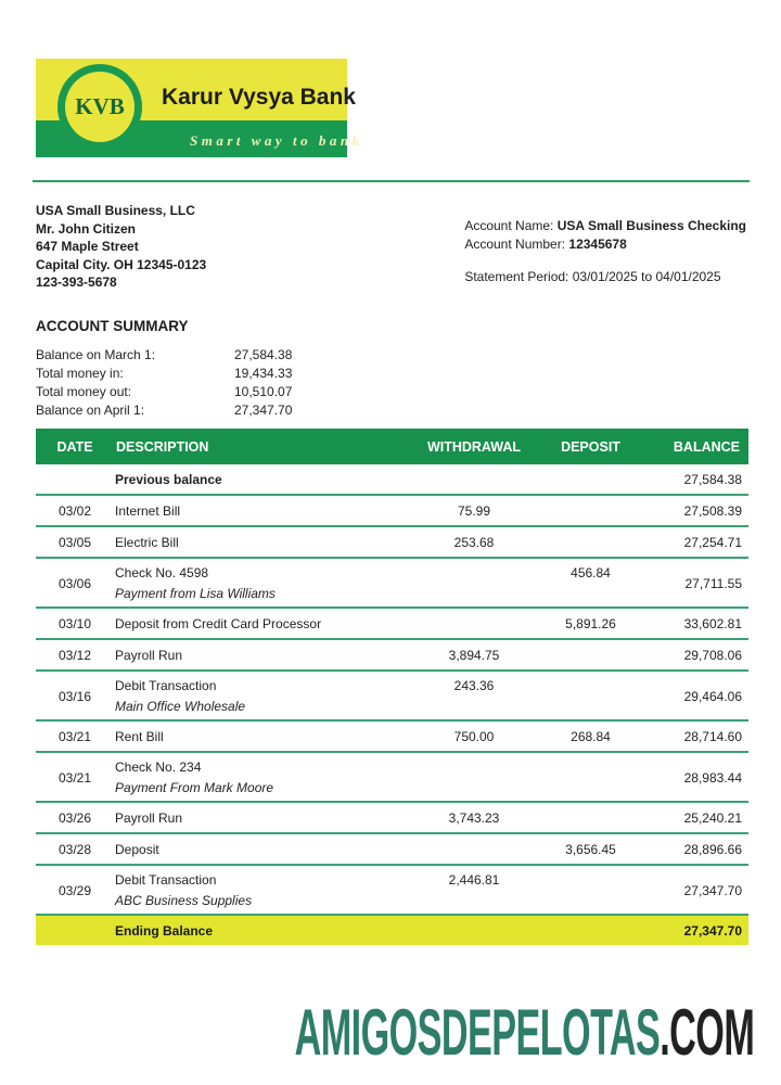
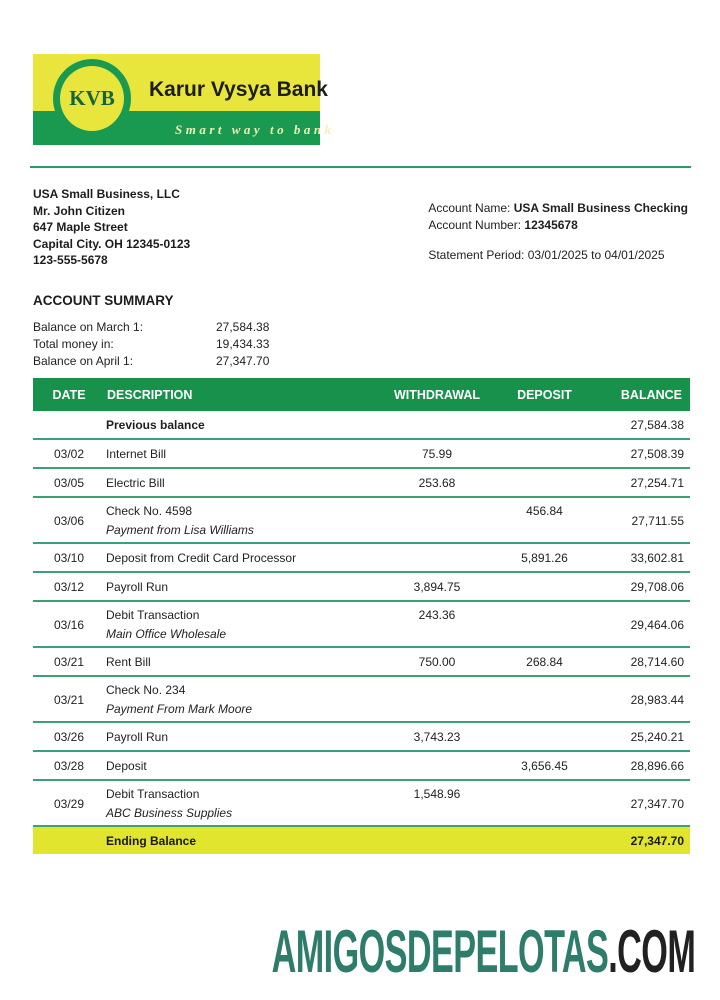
  KVB
  Karur Vysya Bank
  Smart way to bank
  USA Small Business, LLC
  Mr. John Citizen
  647 Maple Street
  Capital City. OH 12345-0123
- 123-393-5678
+ 123-555-5678
  Account Name: USA Small Business Checking
  Account Number: 12345678
  Statement Period: 03/01/2025 to 04/01/2025
  ACCOUNT SUMMARY
  Balance on March 1:
  27,584.38
  Total money in:
  19,434.33
- Total money out:
- 10,510.07
  Balance on April 1:
  27,347.70
  DATE	DESCRIPTION	WITHDRAWAL	DEPOSIT	BALANCE
  	Previous balance			27,584.38
  03/02	Internet Bill	75.99		27,508.39
  03/05	Electric Bill	253.68		27,254.71
  03/06	Check No. 4598Payment from Lisa Williams		456.84	27,711.55
  03/10	Deposit from Credit Card Processor		5,891.26	33,602.81
  03/12	Payroll Run	3,894.75		29,708.06
  03/16	Debit TransactionMain Office Wholesale	243.36		29,464.06
  03/21	Rent Bill	750.00	268.84	28,714.60
  03/21	Check No. 234Payment From Mark Moore			28,983.44
  03/26	Payroll Run	3,743.23		25,240.21
  03/28	Deposit		3,656.45	28,896.66
- 03/29	Debit TransactionABC Business Supplies	2,446.81		27,347.70
+ 03/29	Debit TransactionABC Business Supplies	1,548.96		27,347.70
  	Ending Balance			27,347.70
  AMIGOSDEPELOTAS.COM
